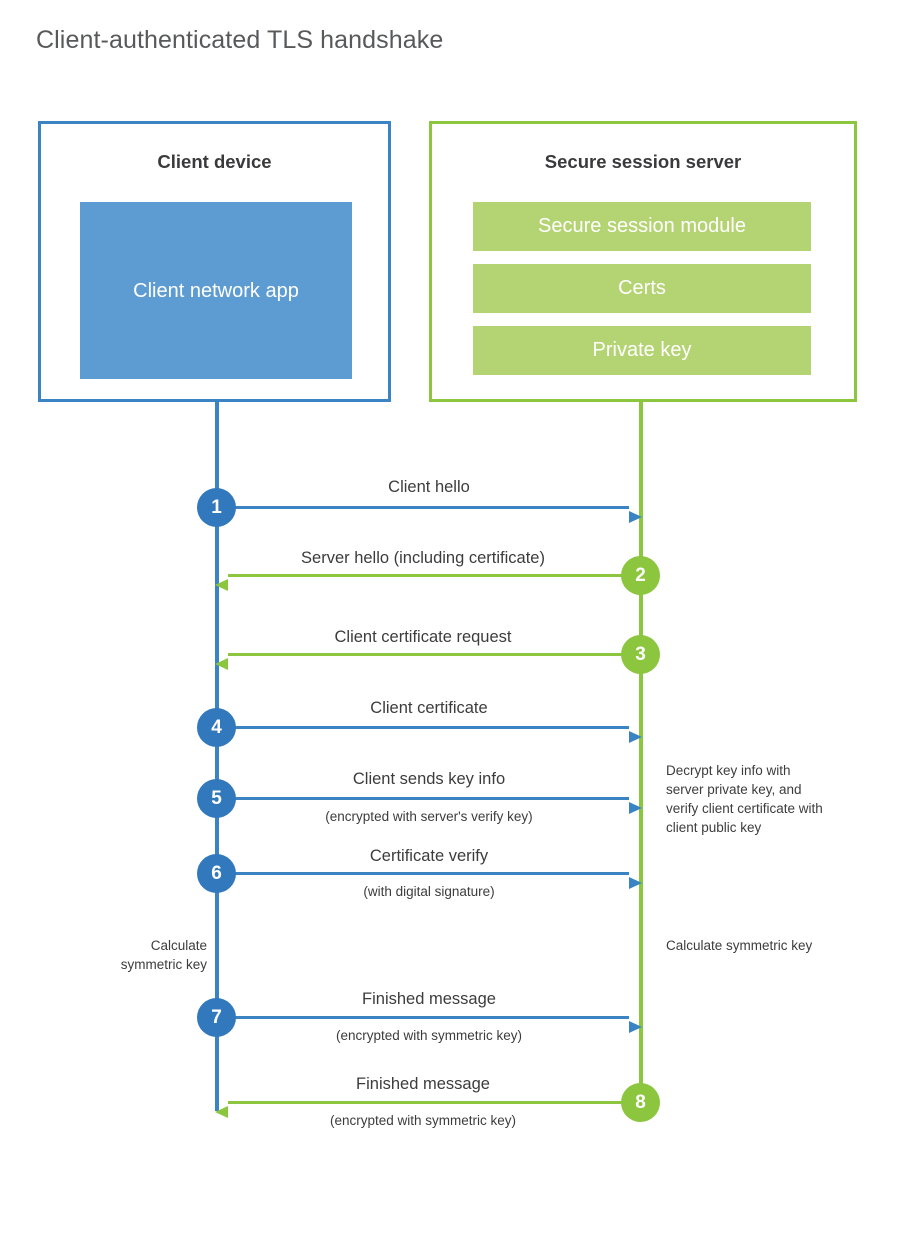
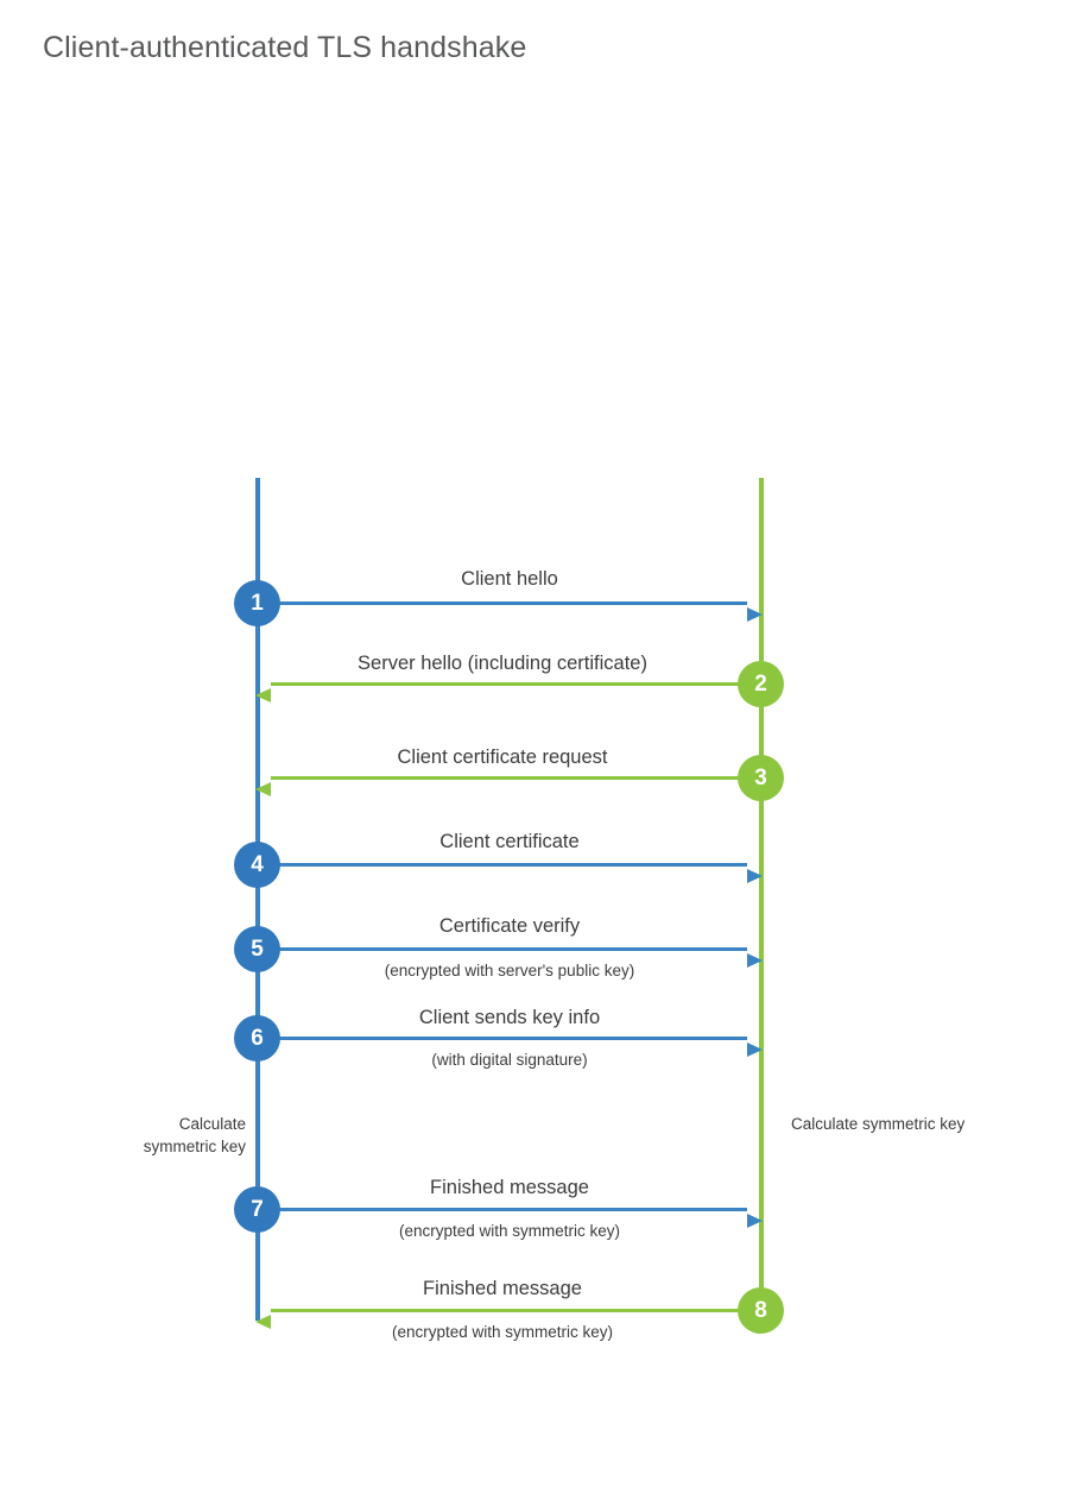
  Client-authenticated TLS handshake
- Client device
- Client network app
- Secure session server
- Secure session module
- Certs
- Private key
  1
  Client hello
  2
  Server hello (including certificate)
  3
  Client certificate request
  4
  Client certificate
  5
- Client sends key info
+ Certificate verify
- (encrypted with server's verify key)
+ (encrypted with server's public key)
  6
- Certificate verify
+ Client sends key info
  (with digital signature)
  7
  Finished message
  (encrypted with symmetric key)
  8
  Finished message
  (encrypted with symmetric key)
  Calculate symmetric key
- Decrypt key info with server private key, and verify client certificate with client public key
  Calculate symmetric key
